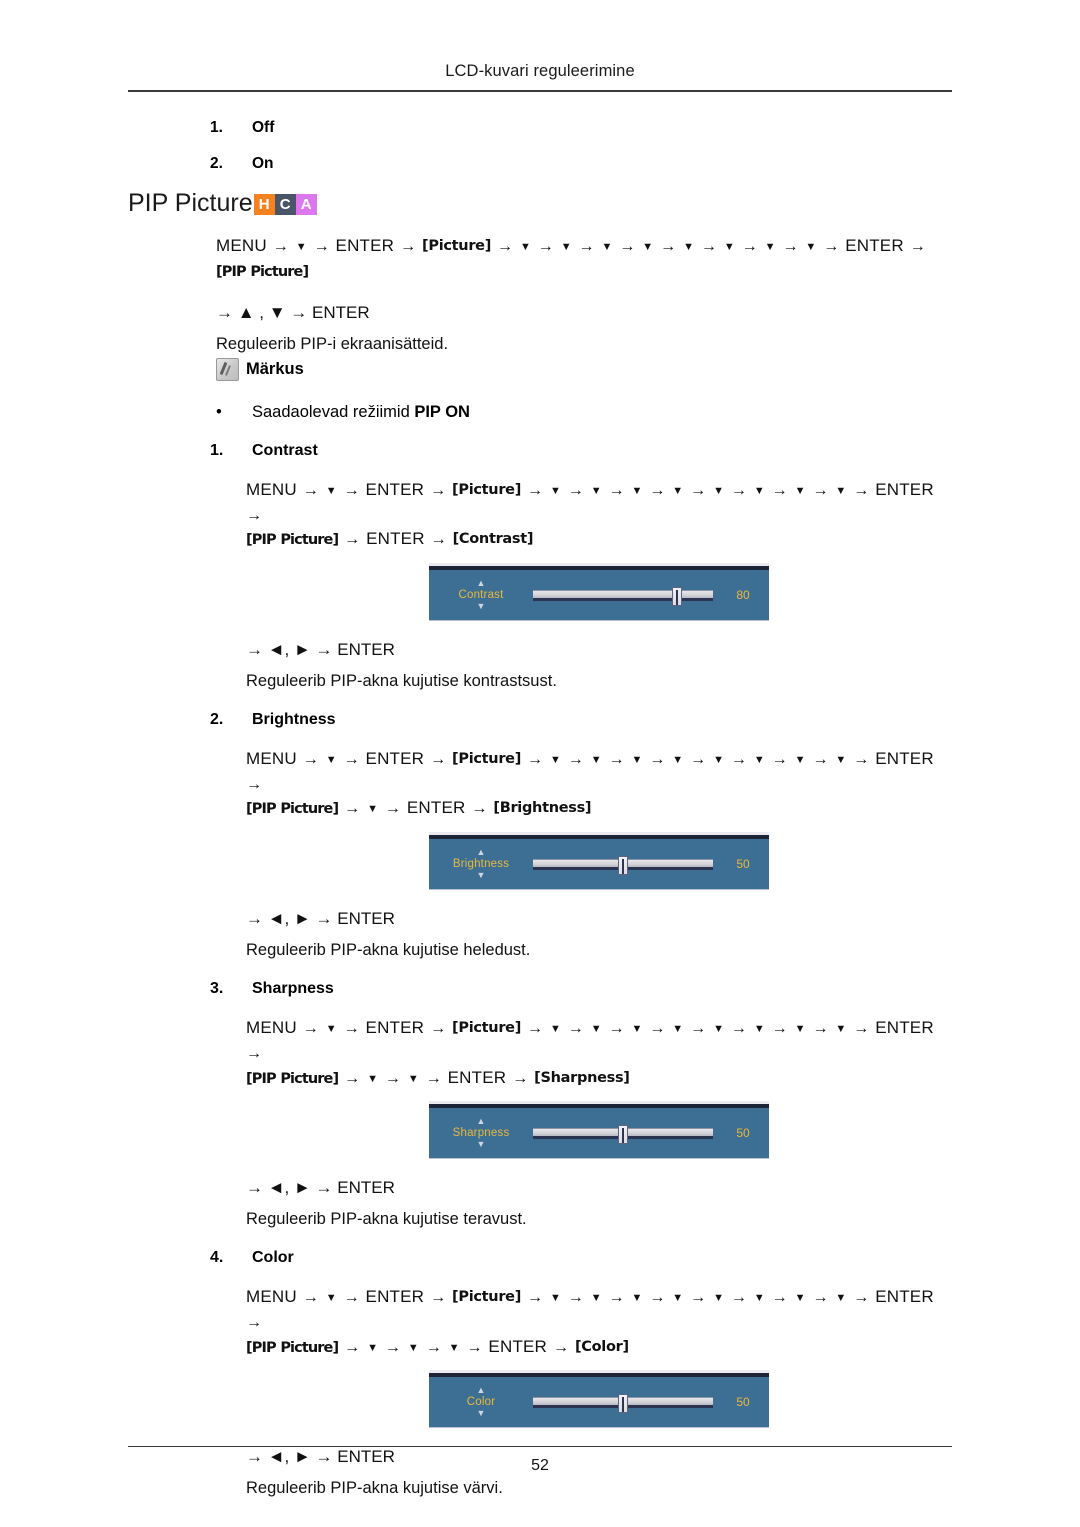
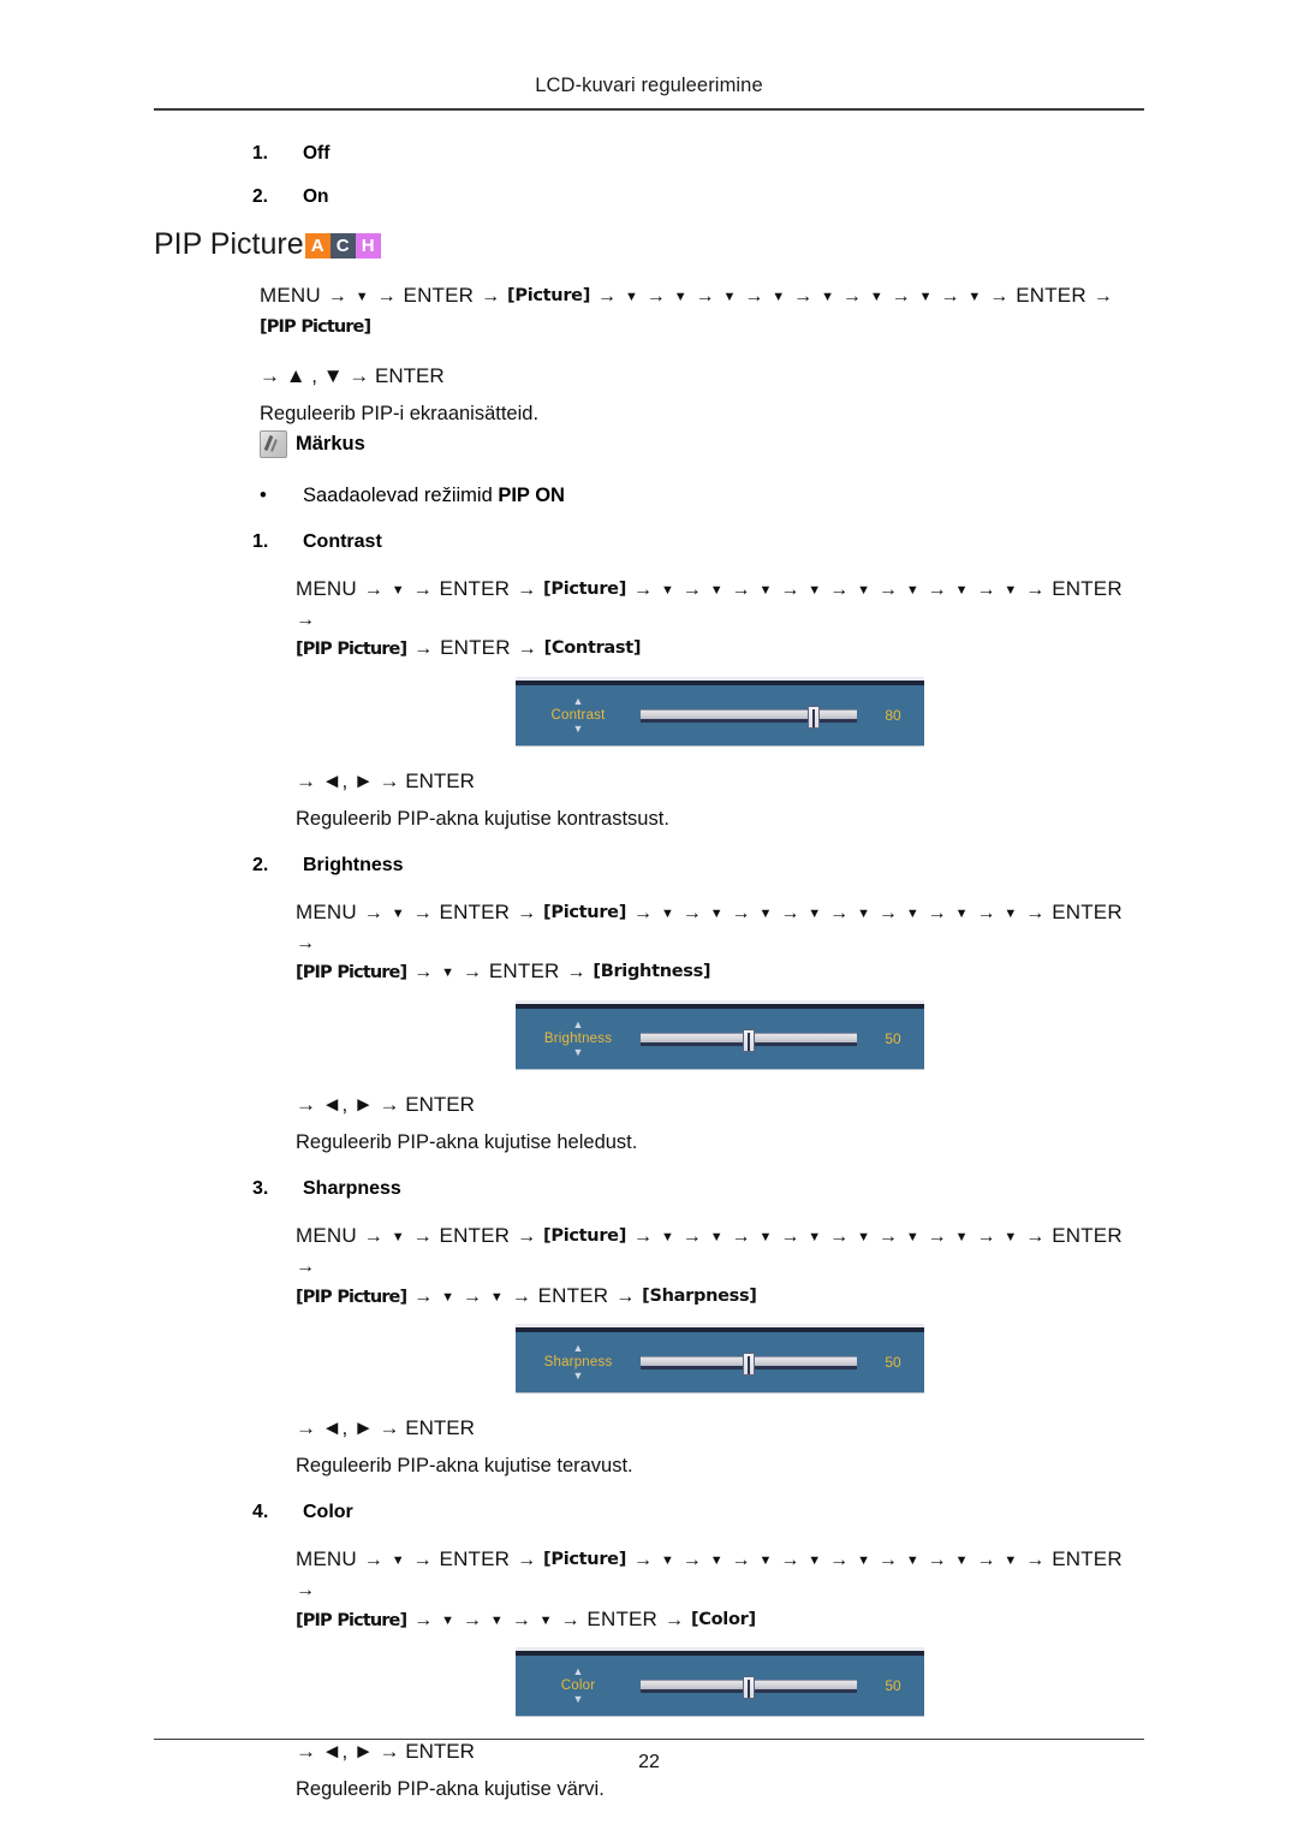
  LCD-kuvari reguleerimine
  1.
  Off
  2.
  On
  PIP Picture
- H
+ A
  C
- A
+ H
  MENU → ▼ → ENTER → [Picture] → ▼ → ▼ → ▼ → ▼ → ▼ → ▼ → ▼ → ▼ → ENTER →
  [PIP Picture]
  → ▲ , ▼ → ENTER
  Reguleerib PIP-i ekraanisätteid.
  Märkus
  •
  Saadaolevad režiimid PIP ON
  1.
  Contrast
  MENU → ▼ → ENTER → [Picture] → ▼ → ▼ → ▼ → ▼ → ▼ → ▼ → ▼ → ▼ → ENTER →
  [PIP Picture] → ENTER → [Contrast]
  ▲
  Contrast
  ▼
  80
  → ◄, ► → ENTER
  Reguleerib PIP-akna kujutise kontrastsust.
  2.
  Brightness
  MENU → ▼ → ENTER → [Picture] → ▼ → ▼ → ▼ → ▼ → ▼ → ▼ → ▼ → ▼ → ENTER →
  [PIP Picture] → ▼ → ENTER → [Brightness]
  ▲
  Brightness
  ▼
  50
  → ◄, ► → ENTER
  Reguleerib PIP-akna kujutise heledust.
  3.
  Sharpness
  MENU → ▼ → ENTER → [Picture] → ▼ → ▼ → ▼ → ▼ → ▼ → ▼ → ▼ → ▼ → ENTER →
  [PIP Picture] → ▼ → ▼ → ENTER → [Sharpness]
  ▲
  Sharpness
  ▼
  50
  → ◄, ► → ENTER
  Reguleerib PIP-akna kujutise teravust.
  4.
  Color
  MENU → ▼ → ENTER → [Picture] → ▼ → ▼ → ▼ → ▼ → ▼ → ▼ → ▼ → ▼ → ENTER →
  [PIP Picture] → ▼ → ▼ → ▼ → ENTER → [Color]
  ▲
  Color
  ▼
  50
  → ◄, ► → ENTER
  Reguleerib PIP-akna kujutise värvi.
- 52
+ 22
